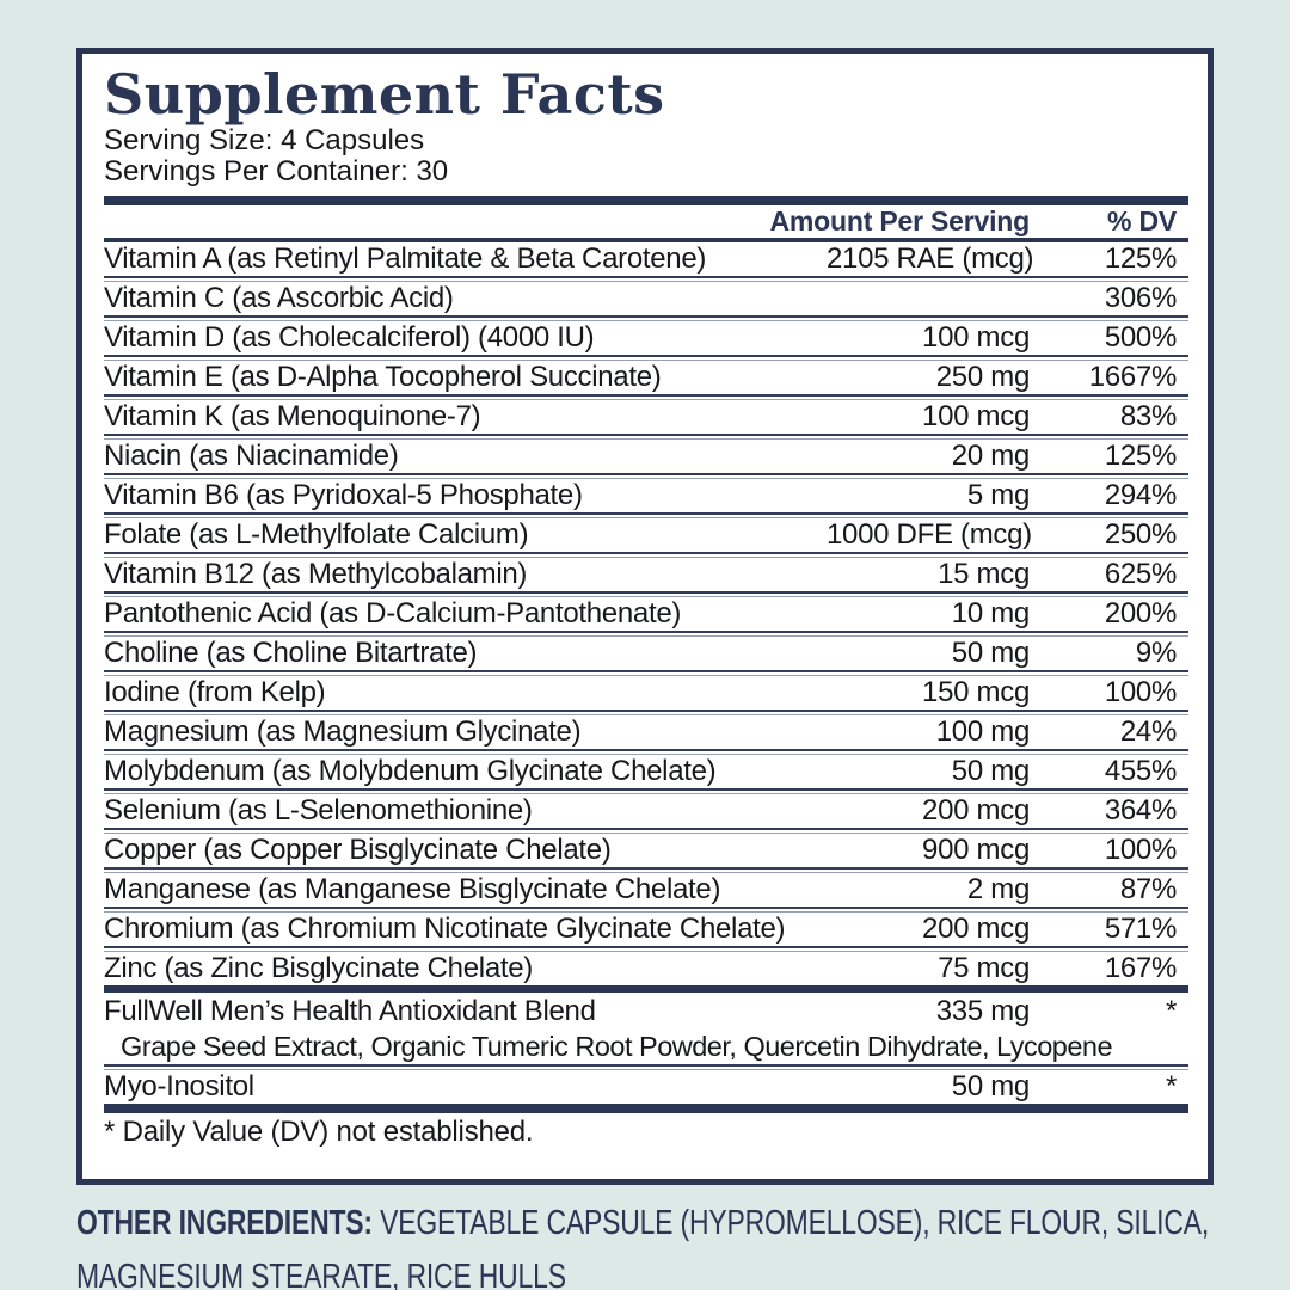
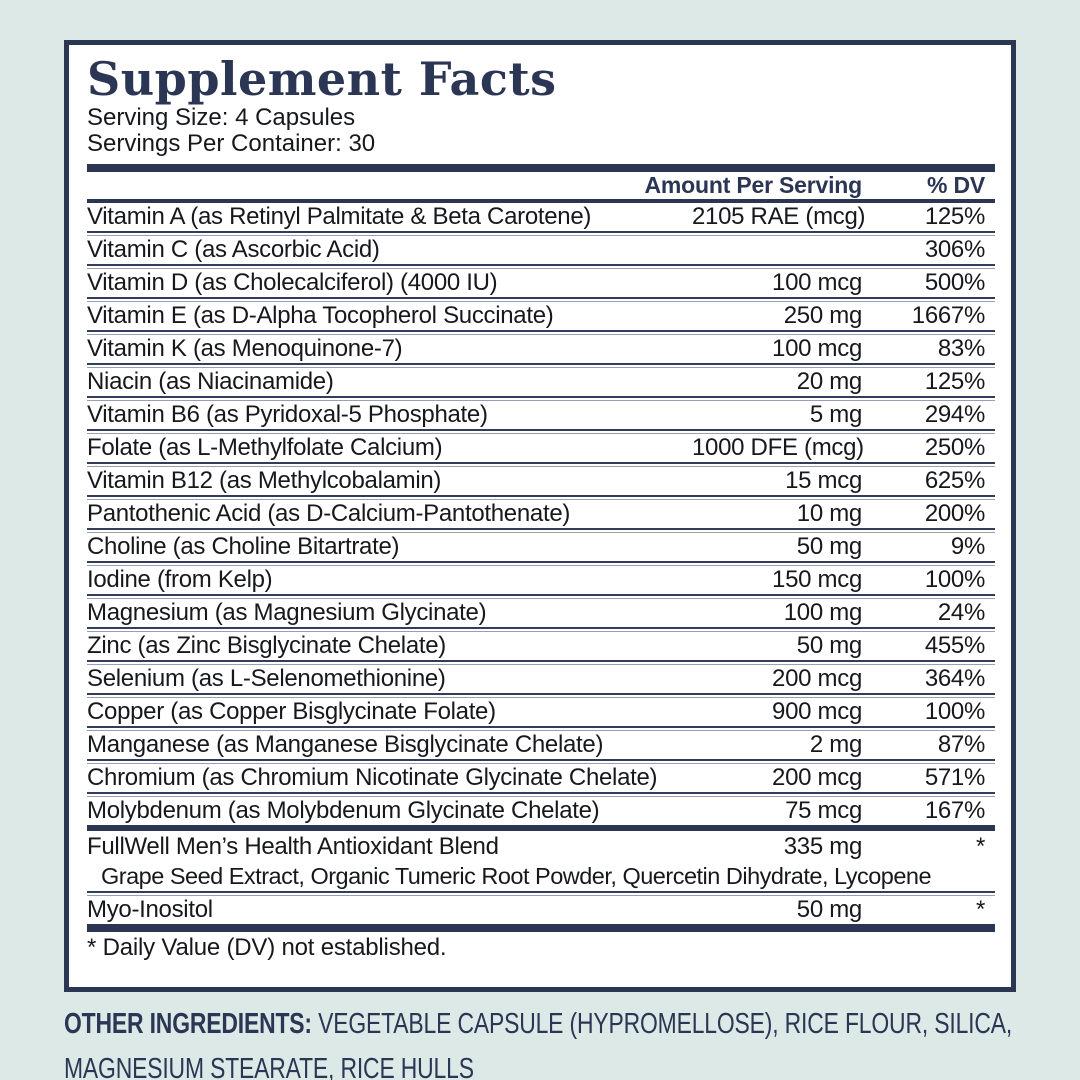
  Supplement Facts
  Serving Size: 4 Capsules
  Servings Per Container: 30
  Amount Per Serving
  % DV
  Vitamin A (as Retinyl Palmitate & Beta Carotene)
  2105 RAE (mcg)
  125%
  Vitamin C (as Ascorbic Acid)
  306%
  Vitamin D (as Cholecalciferol) (4000 IU)
  100 mcg
  500%
  Vitamin E (as D-Alpha Tocopherol Succinate)
  250 mg
  1667%
  Vitamin K (as Menoquinone-7)
  100 mcg
  83%
  Niacin (as Niacinamide)
  20 mg
  125%
  Vitamin B6 (as Pyridoxal-5 Phosphate)
  5 mg
  294%
  Folate (as L-Methylfolate Calcium)
  1000 DFE (mcg)
  250%
  Vitamin B12 (as Methylcobalamin)
  15 mcg
  625%
  Pantothenic Acid (as D-Calcium-Pantothenate)
  10 mg
  200%
  Choline (as Choline Bitartrate)
  50 mg
  9%
  Iodine (from Kelp)
  150 mcg
  100%
  Magnesium (as Magnesium Glycinate)
  100 mg
  24%
- Molybdenum (as Molybdenum Glycinate Chelate)
+ Zinc (as Zinc Bisglycinate Chelate)
  50 mg
  455%
  Selenium (as L-Selenomethionine)
  200 mcg
  364%
- Copper (as Copper Bisglycinate Chelate)
+ Copper (as Copper Bisglycinate Folate)
  900 mcg
  100%
  Manganese (as Manganese Bisglycinate Chelate)
  2 mg
  87%
  Chromium (as Chromium Nicotinate Glycinate Chelate)
  200 mcg
  571%
- Zinc (as Zinc Bisglycinate Chelate)
+ Molybdenum (as Molybdenum Glycinate Chelate)
  75 mcg
  167%
  FullWell Men’s Health Antioxidant Blend
  335 mg
  *
  Grape Seed Extract, Organic Tumeric Root Powder, Quercetin Dihydrate, Lycopene
  Myo-Inositol
  50 mg
  *
  * Daily Value (DV) not established.
  OTHER INGREDIENTS: VEGETABLE CAPSULE (HYPROMELLOSE), RICE FLOUR, SILICA, MAGNESIUM STEARATE, RICE HULLS
